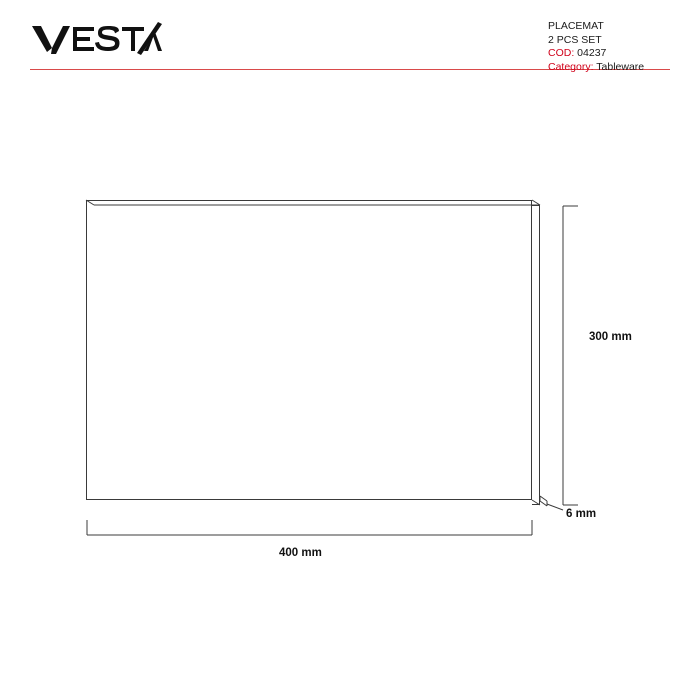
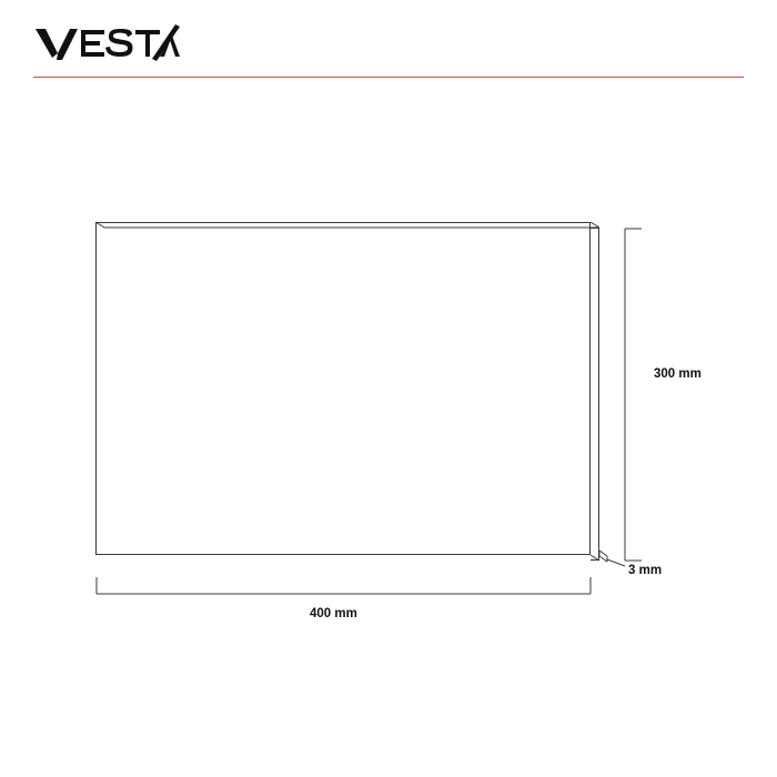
- PLACEMAT
- 2 PCS SET
- COD: 04237
- Category: Tableware
  400 mm
  300 mm
- 6 mm
+ 3 mm
